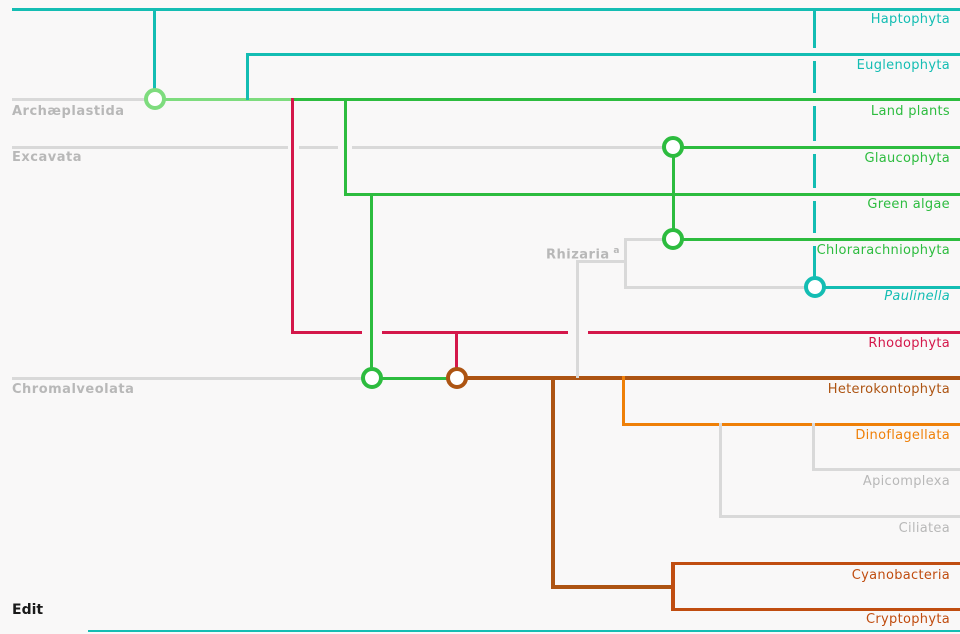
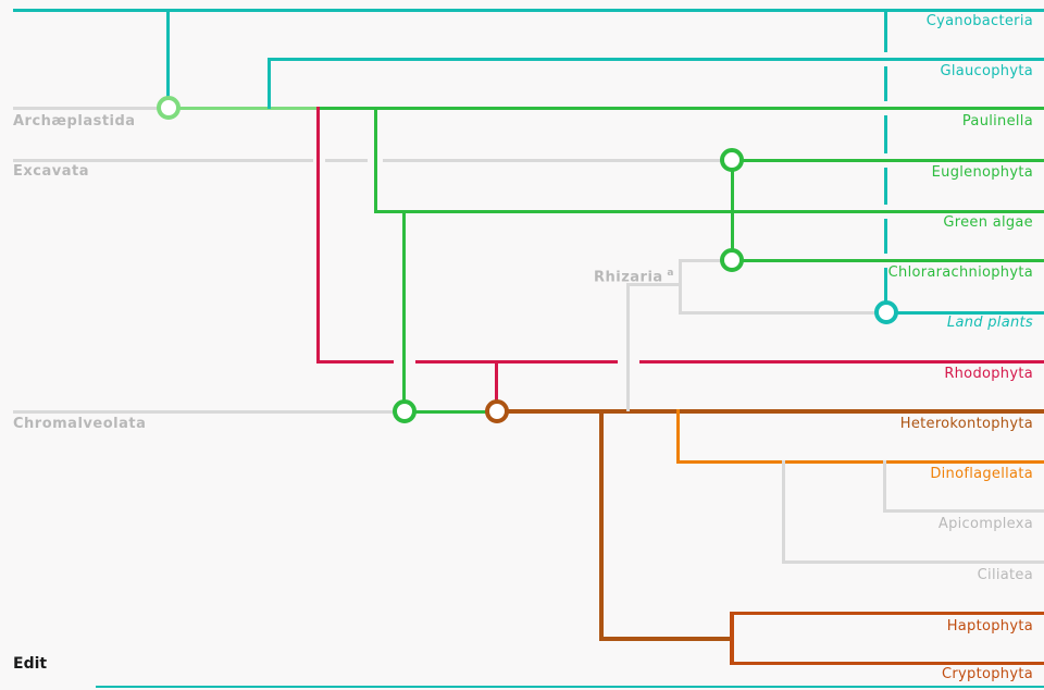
  Edit
- Haptophyta
+ Cyanobacteria
- Euglenophyta
+ Glaucophyta
- Land plants
+ Paulinella
- Glaucophyta
+ Euglenophyta
  Green algae
  Chlorarachniophyta
- Paulinella
+ Land plants
  Rhodophyta
  Heterokontophyta
  Dinoflagellata
  Apicomplexa
  Ciliatea
- Cyanobacteria
+ Haptophyta
  Cryptophyta
  Archæplastida
  Excavata
  Rhizaria a
  Chromalveolata
